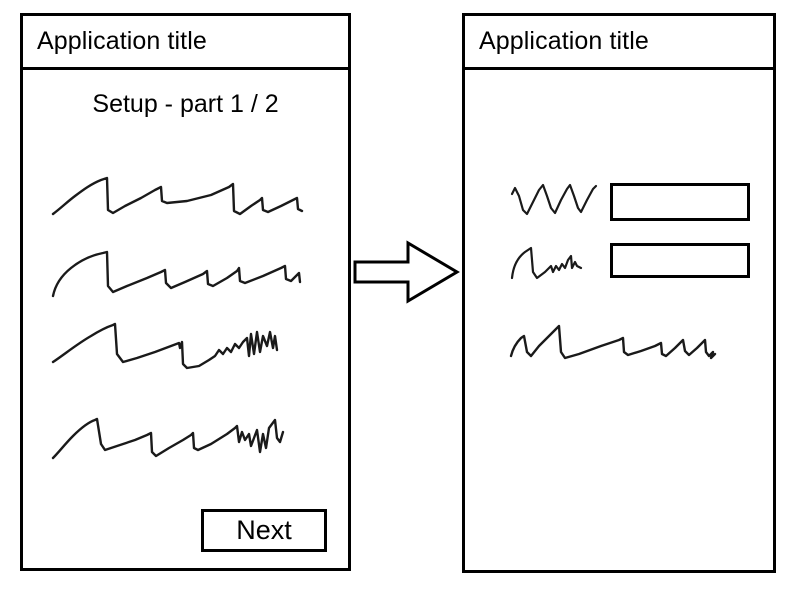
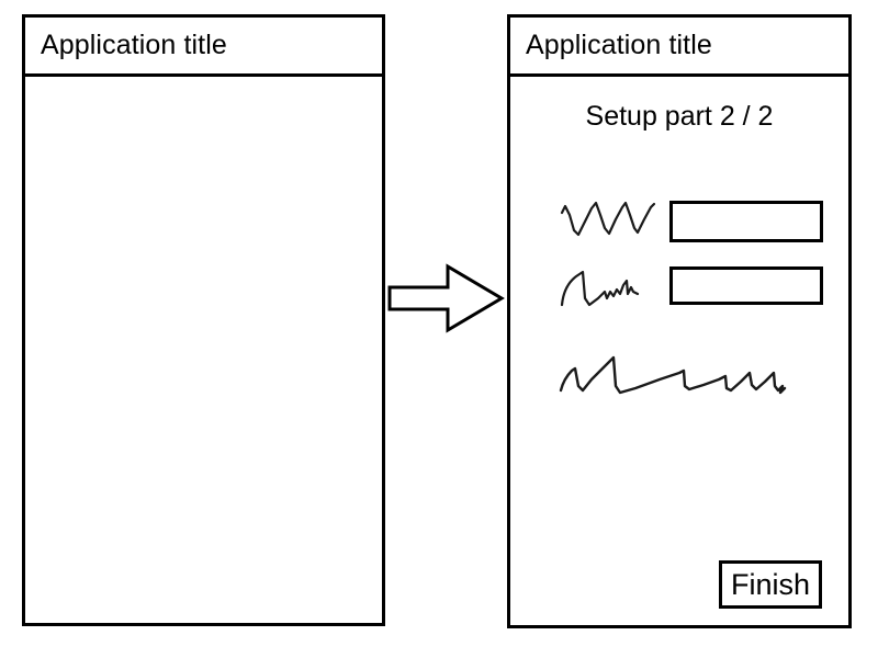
  Application title
- Setup - part 1 / 2
- Next
  Application title
+ Setup part 2 / 2
+ Finish
